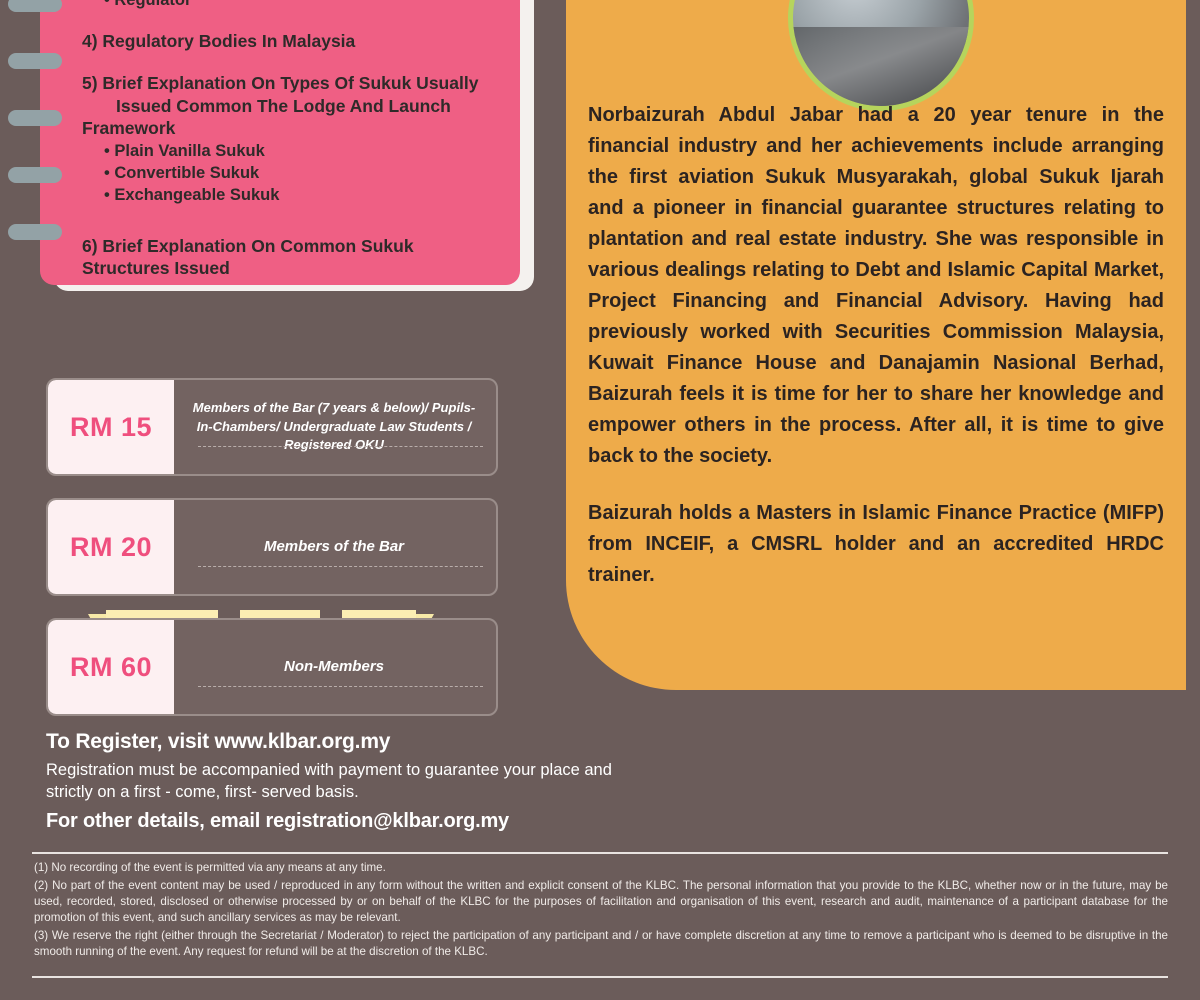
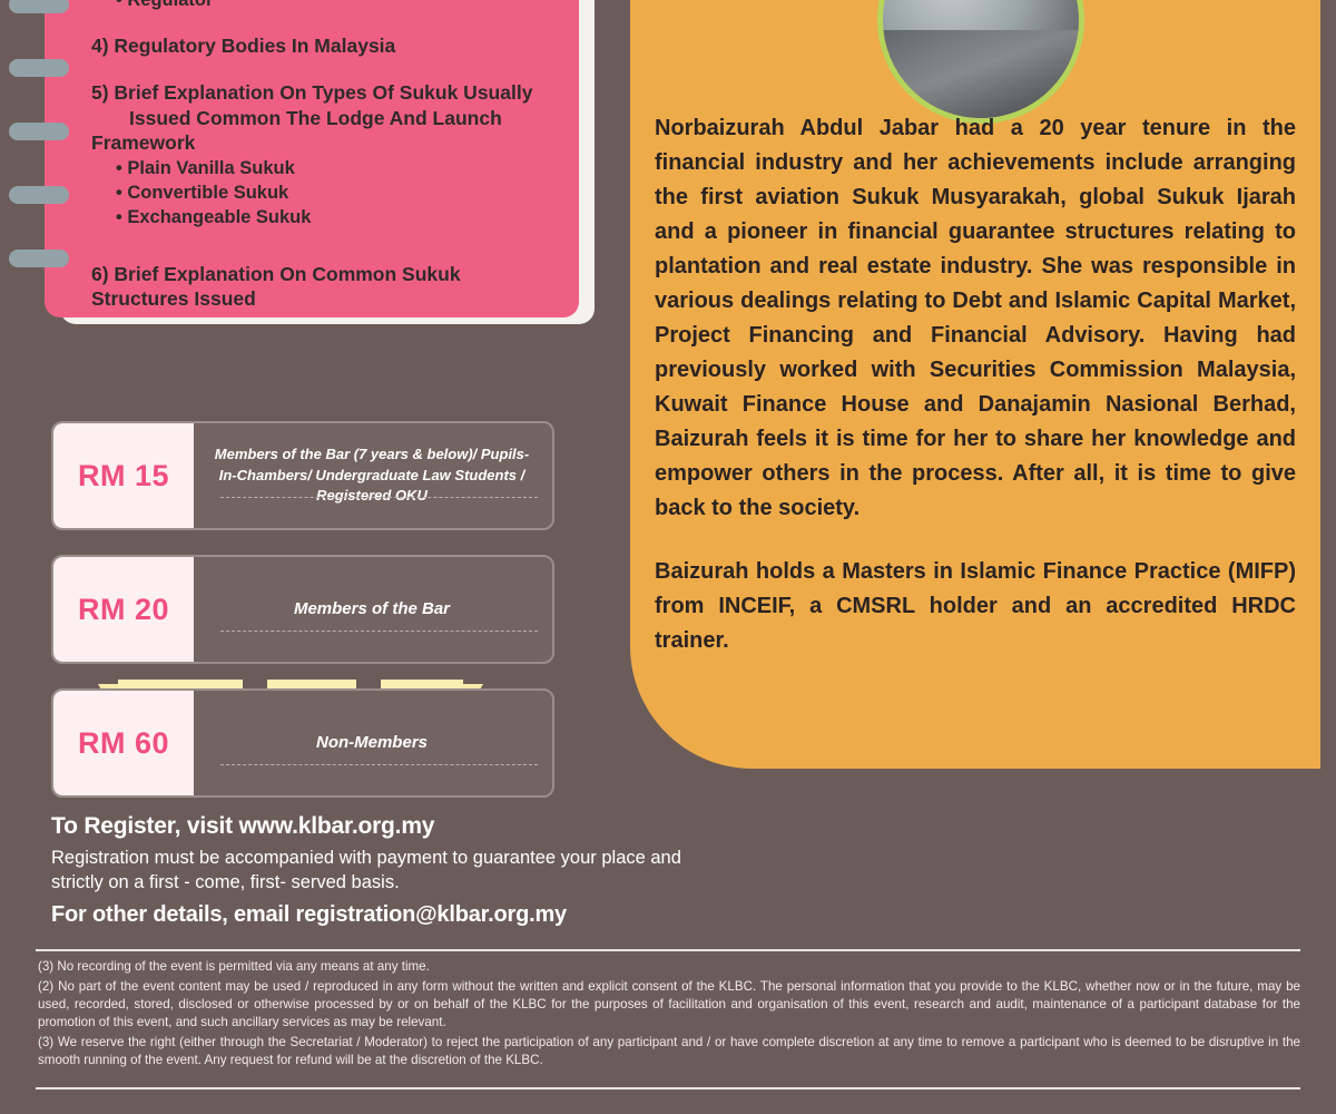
  • Regulator
  4) Regulatory Bodies In Malaysia
  5) Brief Explanation On Types Of Sukuk Usually
  Issued Common The Lodge And Launch
  Framework
  • Plain Vanilla Sukuk
  • Convertible Sukuk
  • Exchangeable Sukuk
  6) Brief Explanation On Common Sukuk
  Structures Issued
  RM 15
  Members of the Bar (7 years & below)/ Pupils-In-Chambers/ Undergraduate Law Students / Registered OKU
  RM 20
  Members of the Bar
  RM 60
  Non-Members
  To Register, visit www.klbar.org.my
  Registration must be accompanied with payment to guarantee your place and strictly on a first - come, first- served basis.
  For other details, email registration@klbar.org.my
  Norbaizurah Abdul Jabar had a 20 year tenure in the financial industry and her achievements include arranging the first aviation Sukuk Musyarakah, global Sukuk Ijarah and a pioneer in financial guarantee structures relating to plantation and real estate industry. She was responsible in various dealings relating to Debt and Islamic Capital Market, Project Financing and Financial Advisory. Having had previously worked with Securities Commission Malaysia, Kuwait Finance House and Danajamin Nasional Berhad, Baizurah feels it is time for her to share her knowledge and empower others in the process. After all, it is time to give back to the society.
  Baizurah holds a Masters in Islamic Finance Practice (MIFP) from INCEIF, a CMSRL holder and an accredited HRDC trainer.
- (1) No recording of the event is permitted via any means at any time.
+ (3) No recording of the event is permitted via any means at any time.
  (2) No part of the event content may be used / reproduced in any form without the written and explicit consent of the KLBC. The personal information that you provide to the KLBC, whether now or in the future, may be used, recorded, stored, disclosed or otherwise processed by or on behalf of the KLBC for the purposes of facilitation and organisation of this event, research and audit, maintenance of a participant database for the promotion of this event, and such ancillary services as may be relevant.
  (3) We reserve the right (either through the Secretariat / Moderator) to reject the participation of any participant and / or have complete discretion at any time to remove a participant who is deemed to be disruptive in the smooth running of the event. Any request for refund will be at the discretion of the KLBC.
